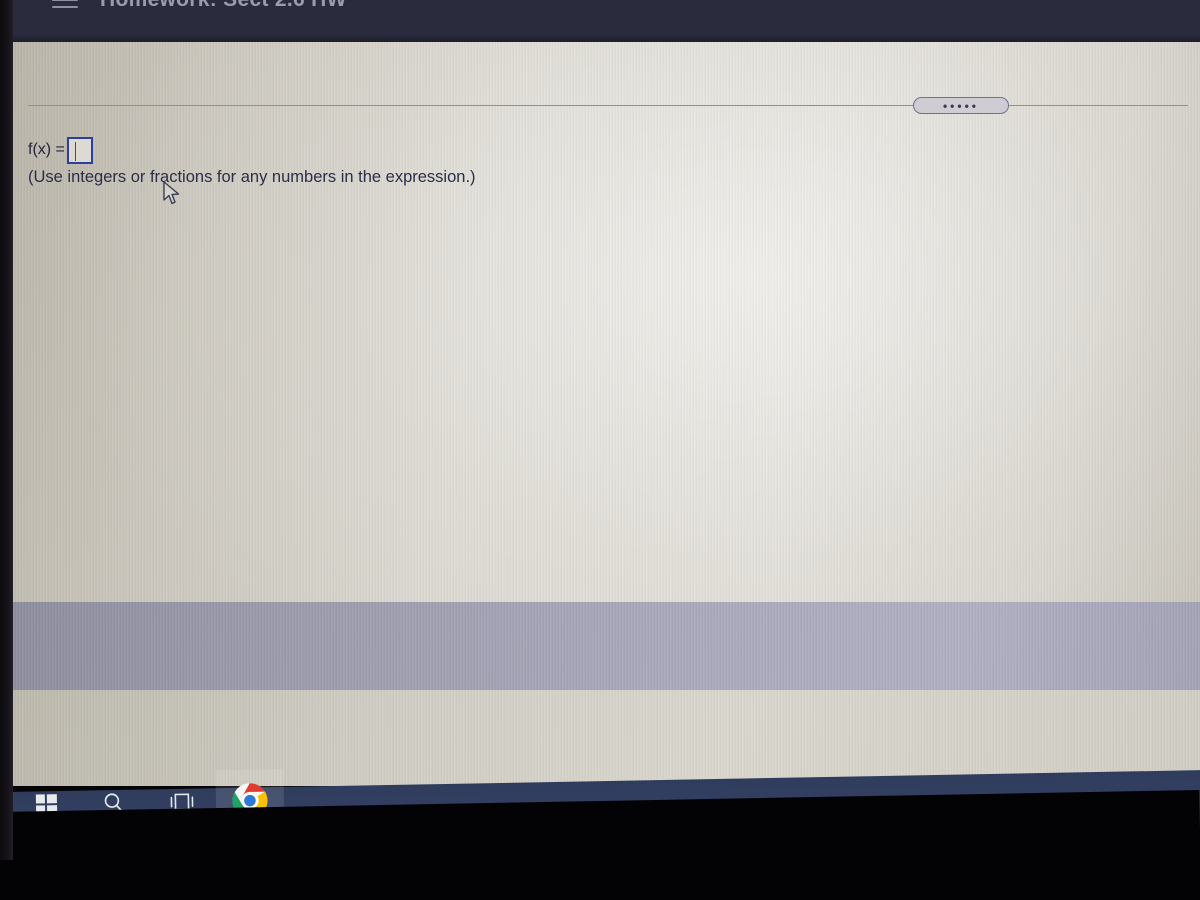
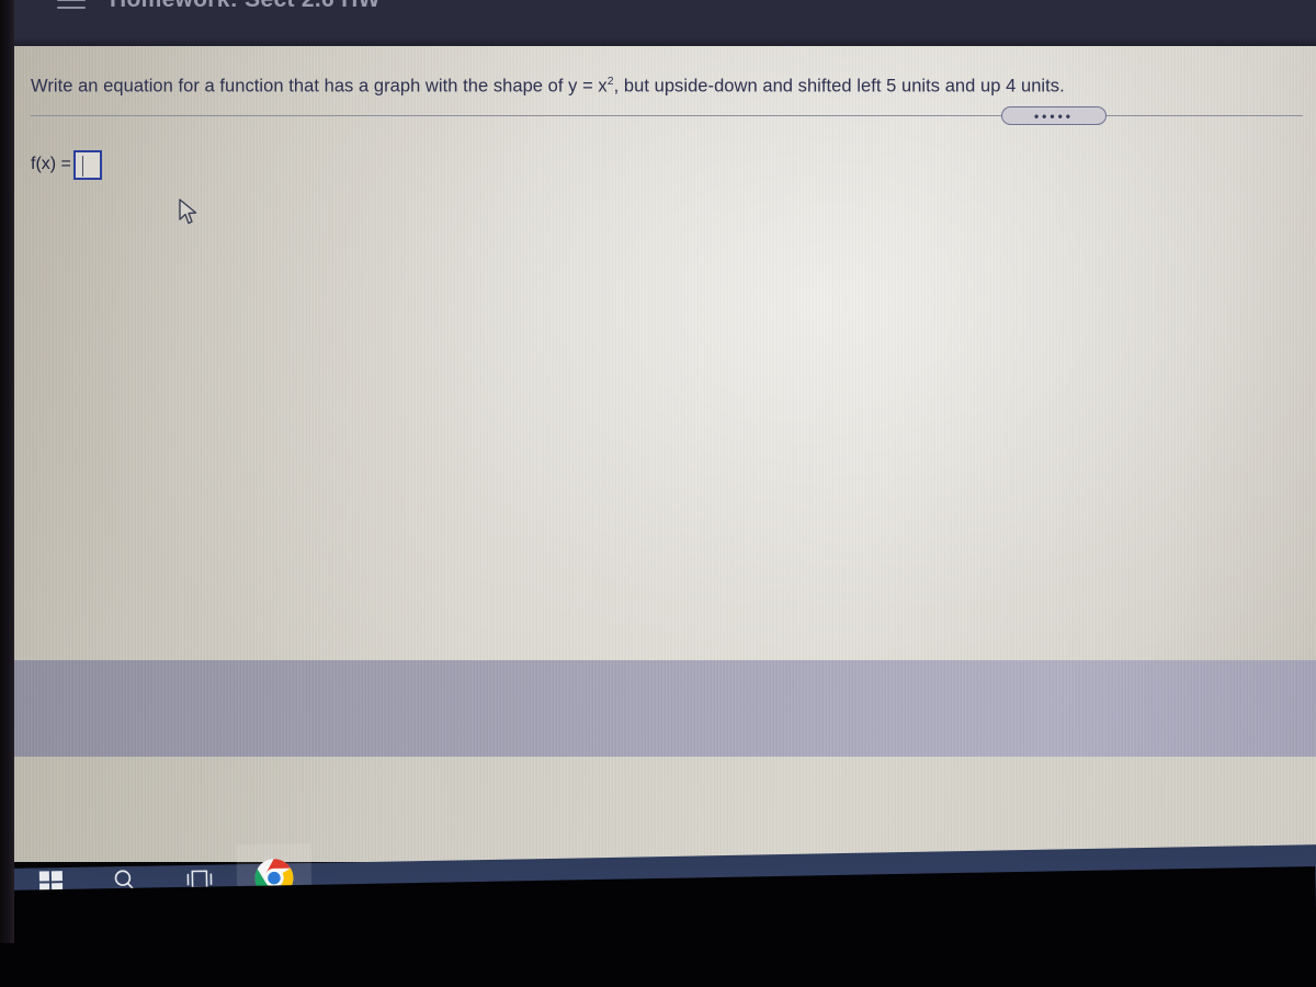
+ Write an equation for a function that has a graph with the shape of y = x2, but upside-down and shifted left 5 units and up 4 units.
  •••••
  f(x) =
- (Use integers or fractions for any numbers in the expression.)
